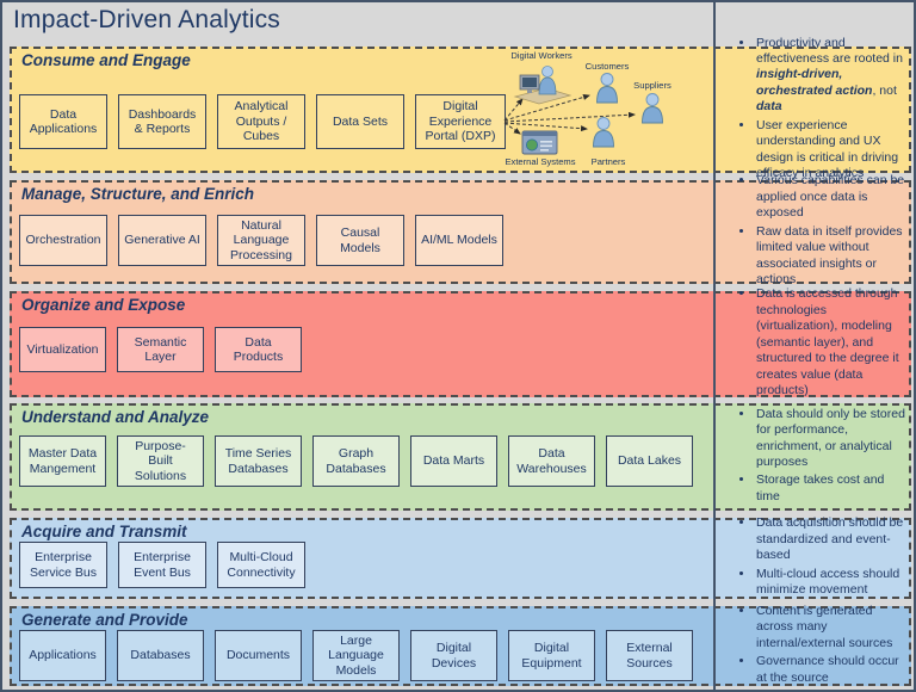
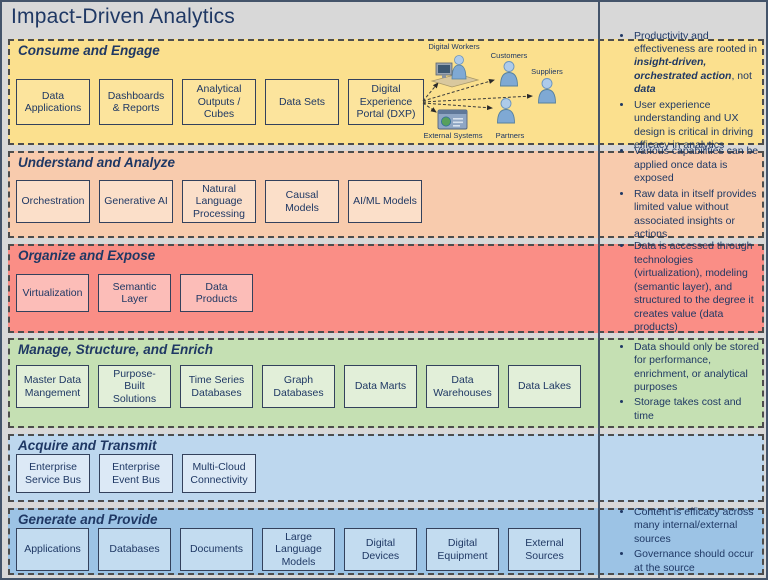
  Impact-Driven Analytics
  Consume and Engage
  Data Applications
  Dashboards & Reports
  Analytical Outputs / Cubes
  Data Sets
  Digital Experience Portal (DXP)
  Digital Workers
  Customers
  Suppliers
  Partners
  External Systems
  Productivity and effectiveness are rooted in insight-driven, orchestrated action, not data
  User experience understanding and UX design is critical in driving efficacy in analytics
- Manage, Structure, and Enrich
+ Understand and Analyze
  Orchestration
  Generative AI
  Natural Language Processing
  Causal Models
  AI/ML Models
  Various capabilities can be applied once data is exposed
  Raw data in itself provides limited value without associated insights or actions
  Organize and Expose
  Virtualization
  Semantic Layer
  Data Products
  Data is accessed through technologies (virtualization), modeling (semantic layer), and structured to the degree it creates value (data products)
- Understand and Analyze
+ Manage, Structure, and Enrich
  Master Data Mangement
  Purpose-Built Solutions
  Time Series Databases
  Graph Databases
  Data Marts
  Data Warehouses
  Data Lakes
  Data should only be stored for performance, enrichment, or analytical purposes
  Storage takes cost and time
  Acquire and Transmit
  Enterprise Service Bus
  Enterprise Event Bus
  Multi-Cloud Connectivity
- Data acquisition should be standardized and event-based
- Multi-cloud access should minimize movement
  Generate and Provide
  Applications
  Databases
  Documents
  Large Language Models
  Digital Devices
  Digital Equipment
  External Sources
- Content is generated across many internal/external sources
+ Content is efficacy across many internal/external sources
  Governance should occur at the source
